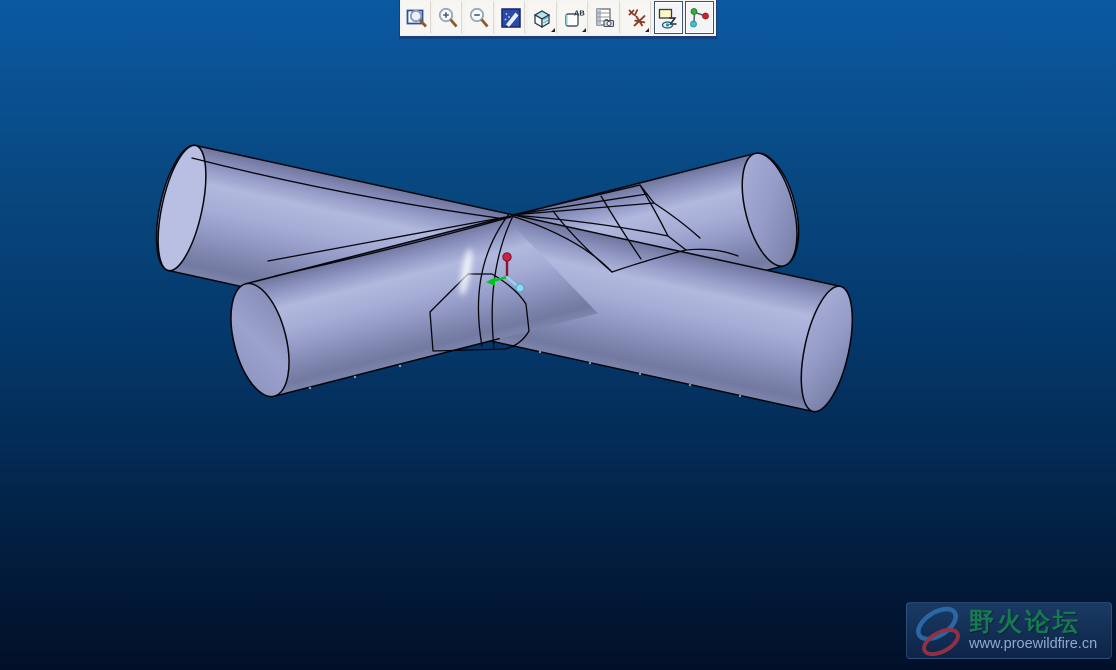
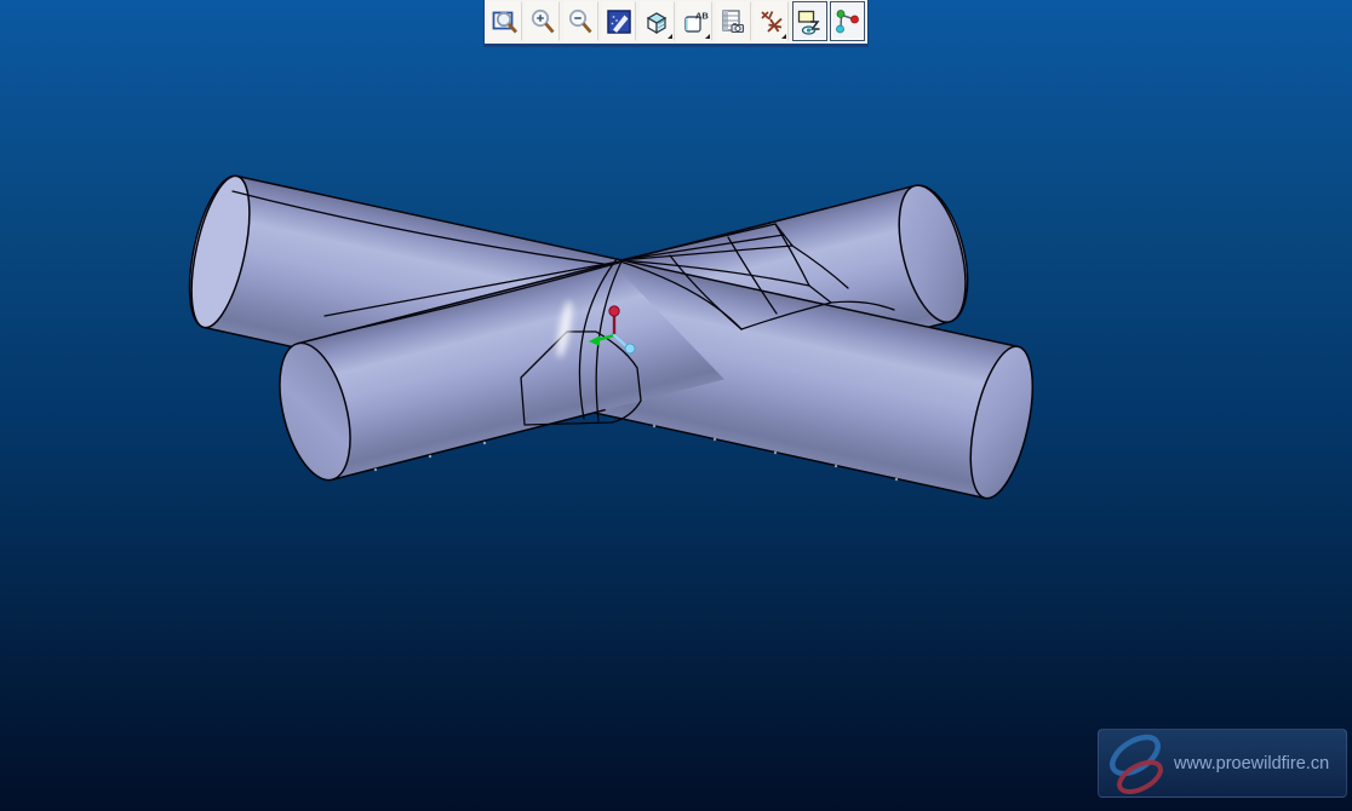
  AB
- 野火论坛
  www.proewildfire.cn
